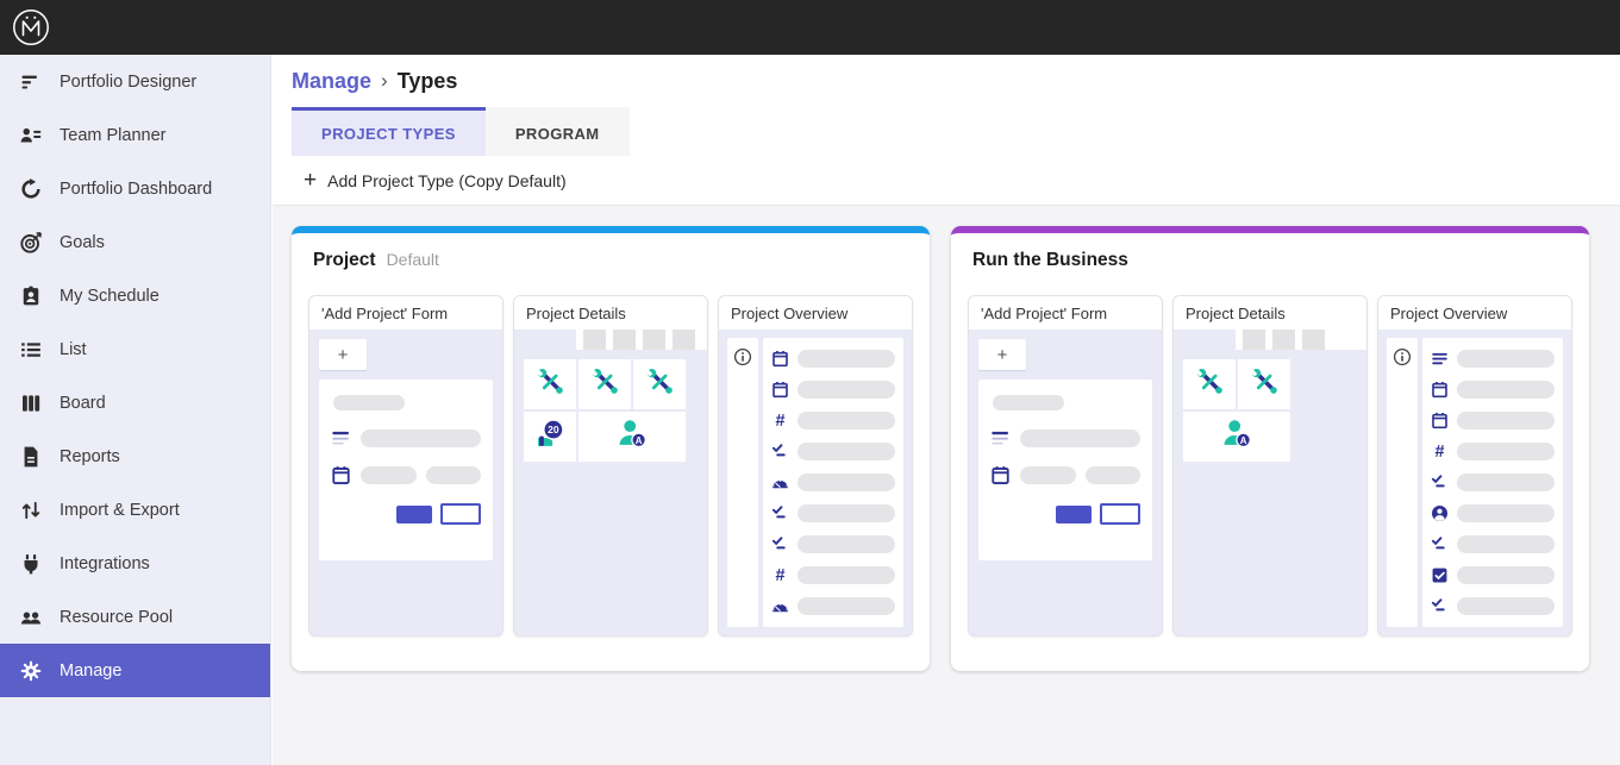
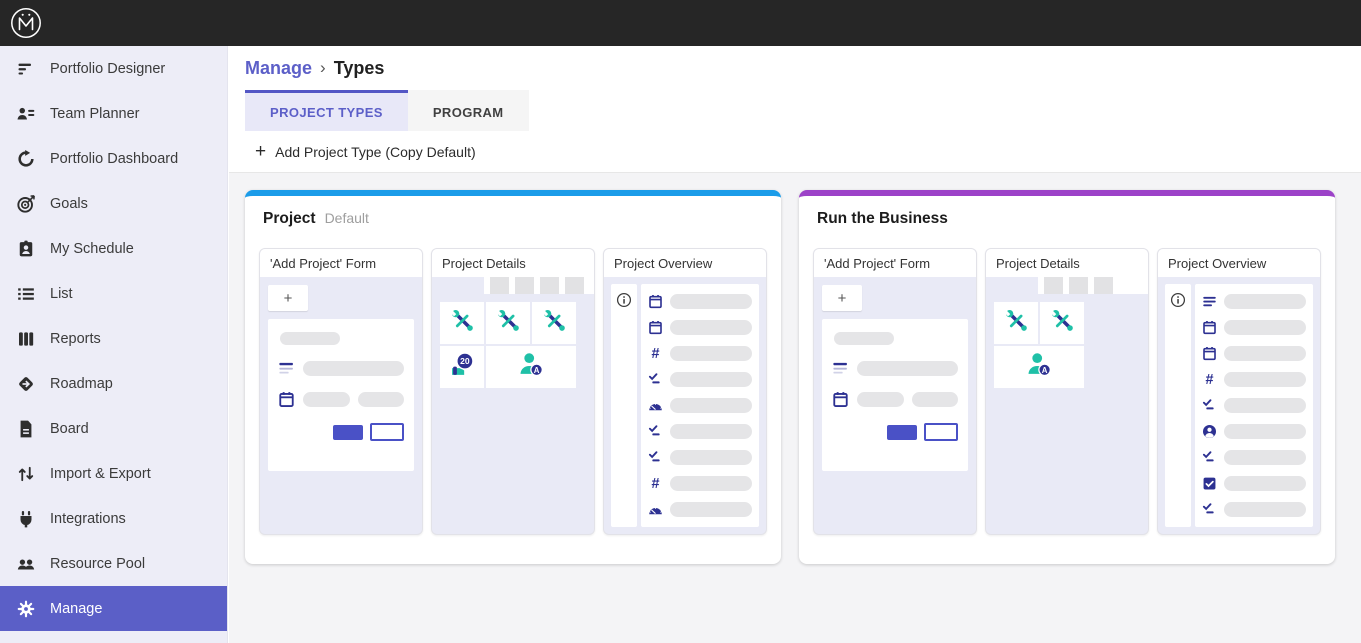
  Portfolio Designer
  Team Planner
  Portfolio Dashboard
  Goals
  My Schedule
  List
- Board
+ Reports
+ Roadmap
- Reports
+ Board
  Import & Export
  Integrations
  Resource Pool
  Manage
  Manage
  ›
  Types
  PROJECT TYPES
  PROGRAM
  +
  Add Project Type (Copy Default)
  Project
  Default
  'Add Project' Form
  +
  Project Details
  20
  A
  Project Overview
  #
  #
  Run the Business
  'Add Project' Form
  +
  Project Details
  A
  Project Overview
  #
